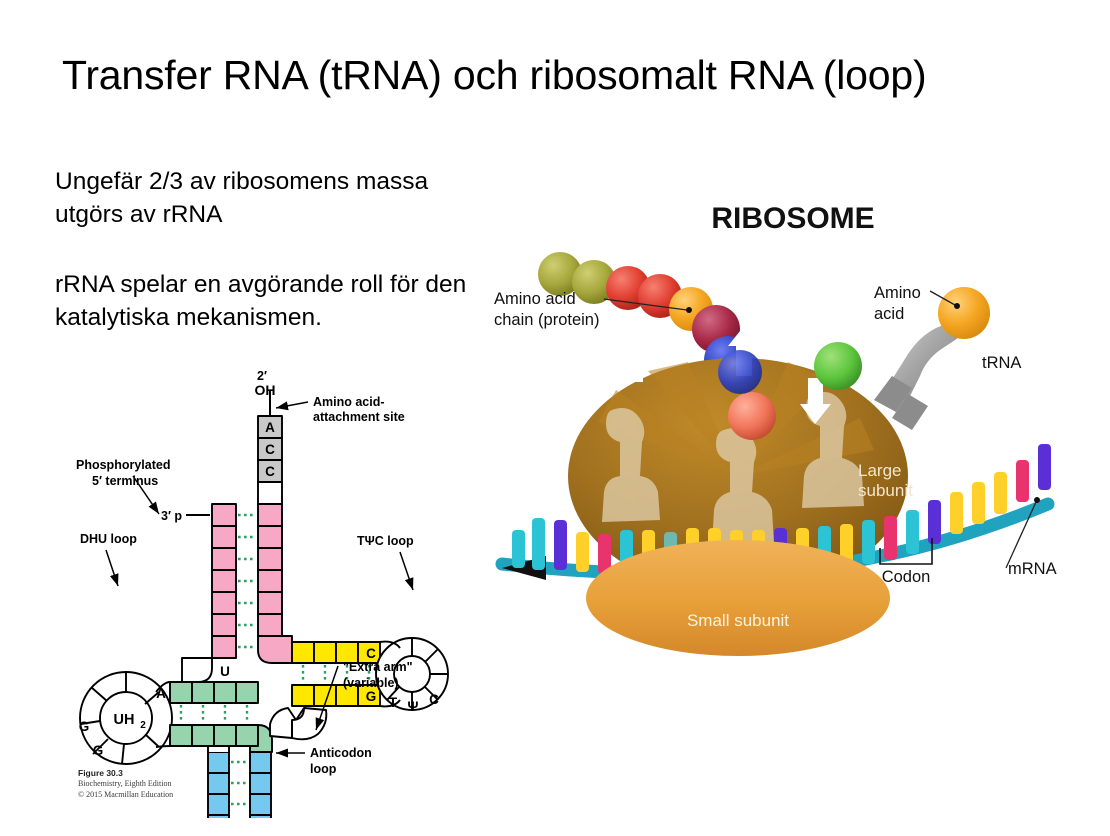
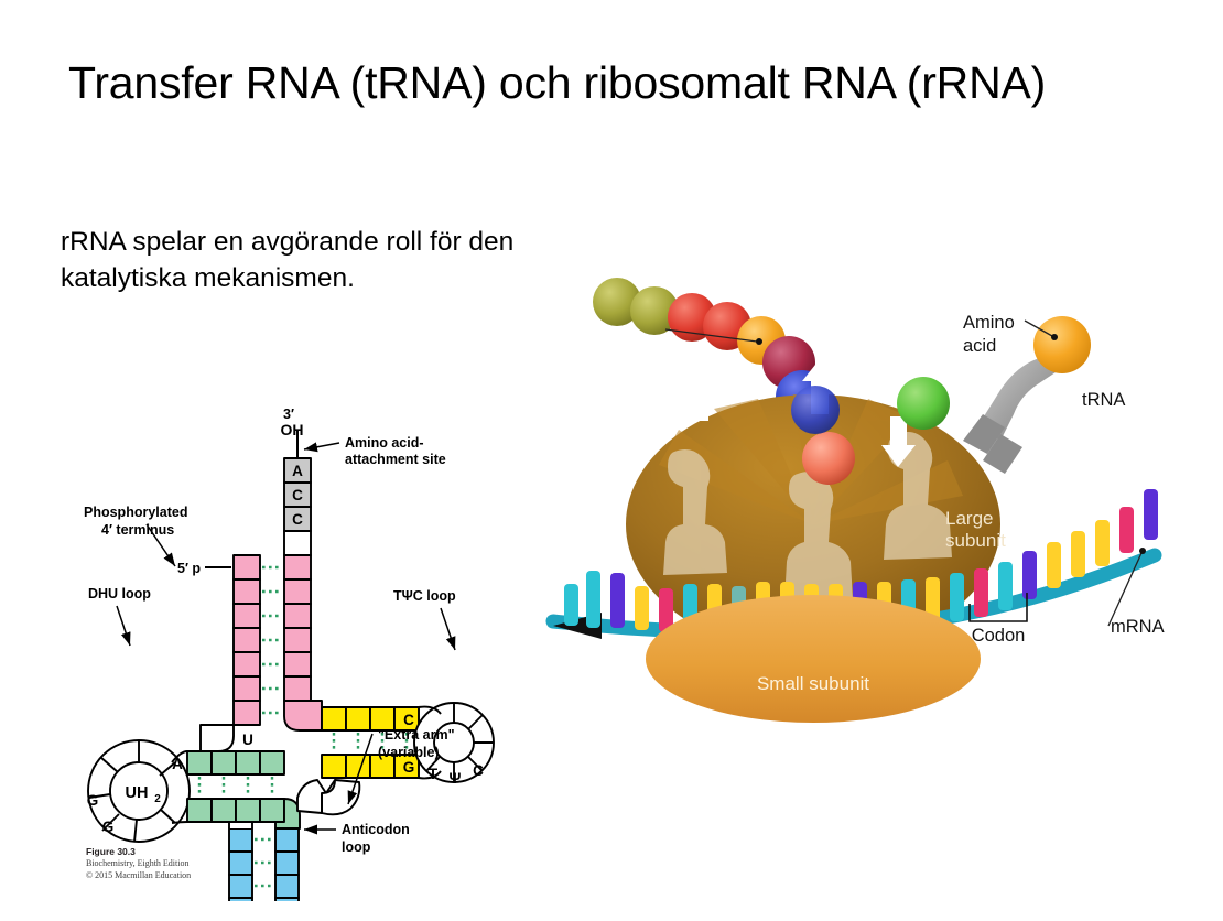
- Transfer RNA (tRNA) och ribosomalt RNA (loop)
+ Transfer RNA (tRNA) och ribosomalt RNA (rRNA)
- Ungefär 2/3 av ribosomens massa utgörs av rRNA
  rRNA spelar en avgörande roll för den katalytiska mekanismen.
- 2′
+ 3′
  OH
  Amino acid-
  attachment site
  Phosphorylated
- 5′ terminus
+ 4′ terminus
- 3′ p
+ 5′ p
  DHU loop
  TΨC loop
  "Extra arm"
  (variable)
  Anticodon
  loop
  A
  C
  C
  U
  A
  G
  G
  C
  G
  T
  Ψ
  C
  UH
  2
  Figure 30.3
  Biochemistry, Eighth Edition
  © 2015 Macmillan Education
- RIBOSOME
- Amino acid
- chain (protein)
  Amino
  acid
  tRNA
  Large
  subunit
  Small subunit
  Codon
  mRNA
